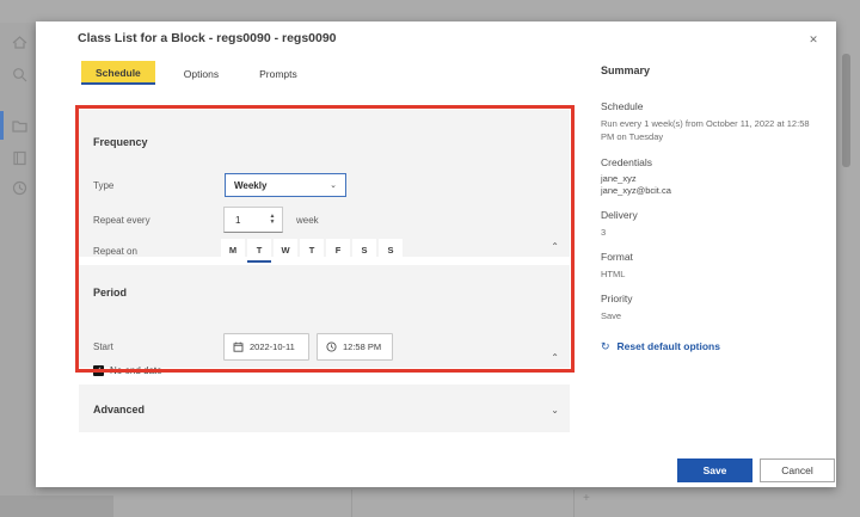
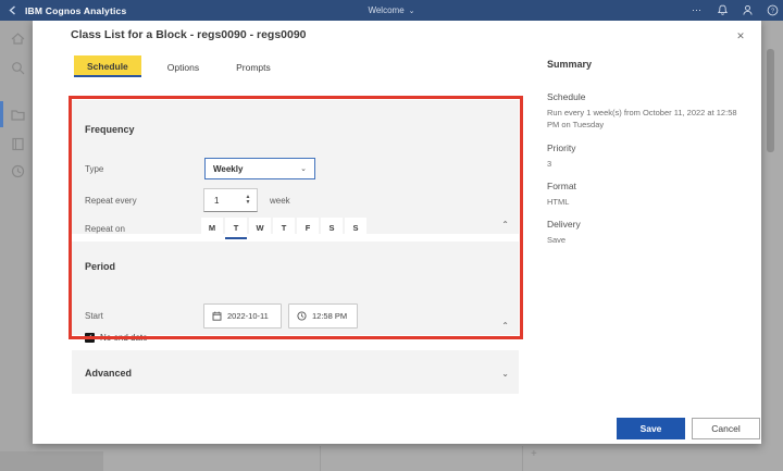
  +
+ IBM Cognos Analytics
+ Welcome
+ ⋯
  Class List for a Block - regs0090 - regs0090
  ✕
  Schedule
  Options
  Prompts
  Frequency
  Type
  Weekly
  Repeat every
  1
  week
  Repeat on
  M
  T
  W
  T
  F
  S
  S
  ⌃
  Period
  Start
  2022-10-11
  12:58 PM
  No end date
  ⌃
  Advanced
  ⌄
  Summary
  Schedule
  Run every 1 week(s) from October 11, 2022 at 12:58 PM on Tuesday
- Credentials
- jane_xyz
- jane_xyz@bcit.ca
- Delivery
+ Priority
  3
  Format
  HTML
- Priority
+ Delivery
  Save
- ↻
- Reset default options
  Save
  Cancel
